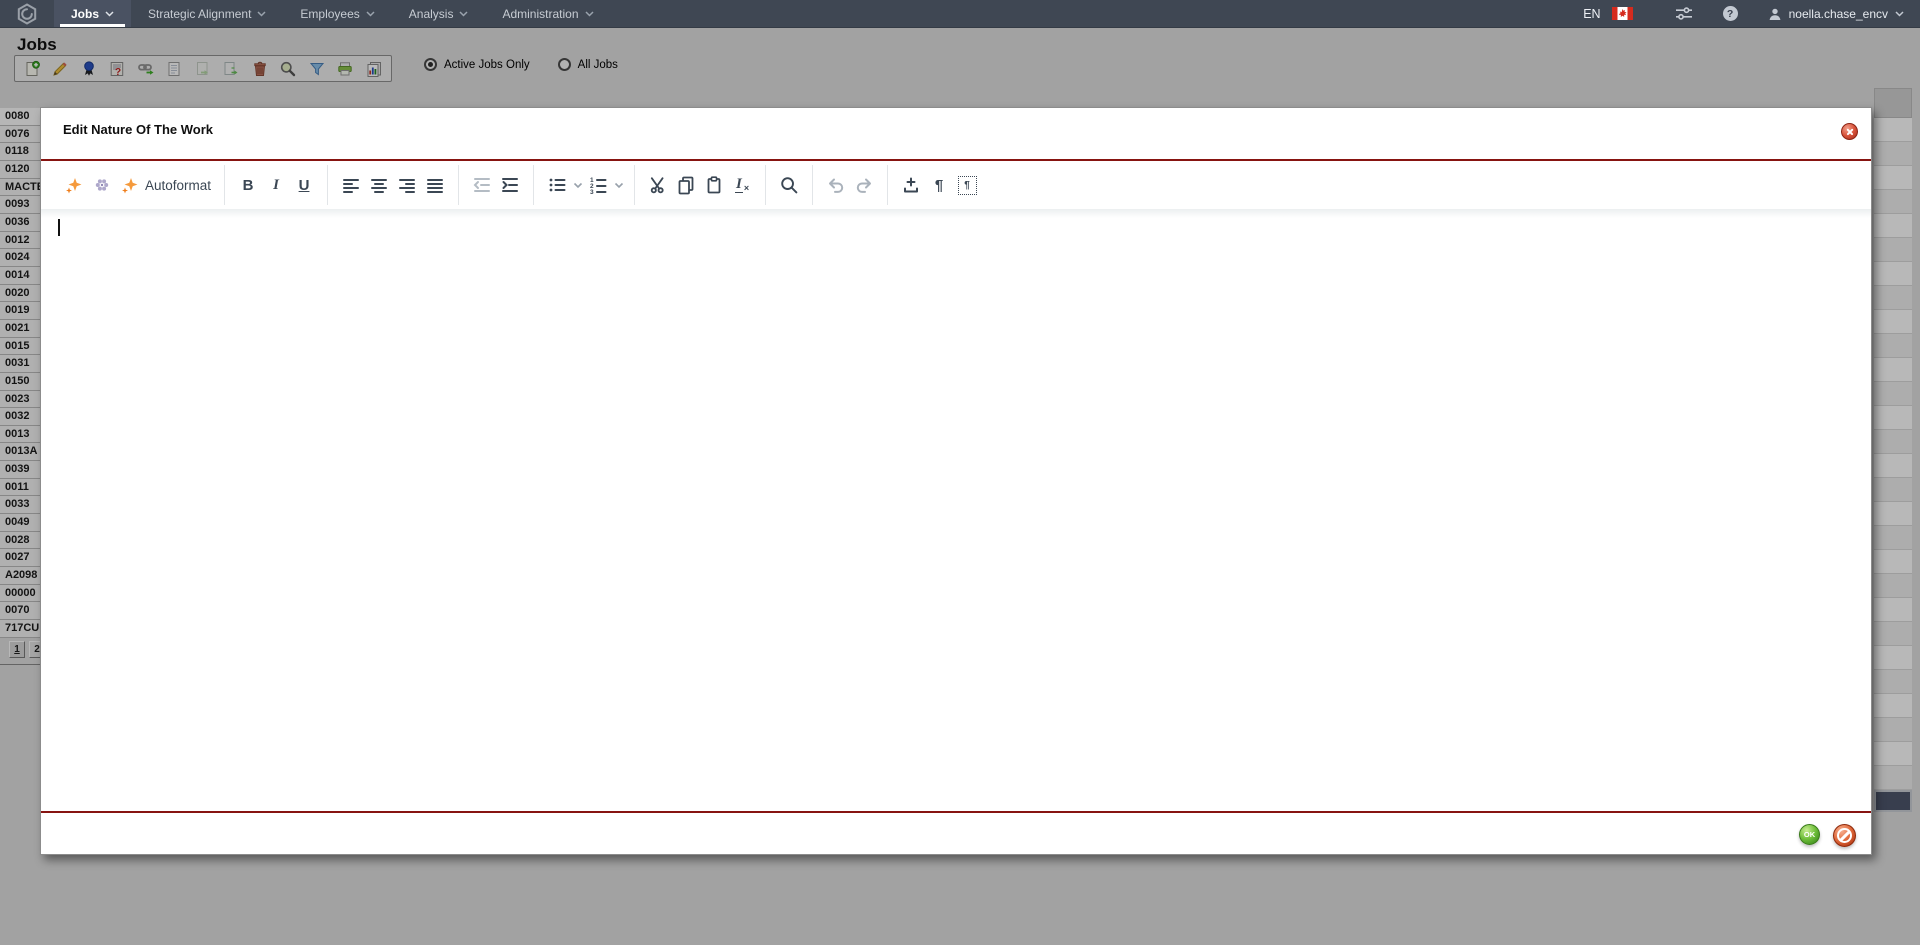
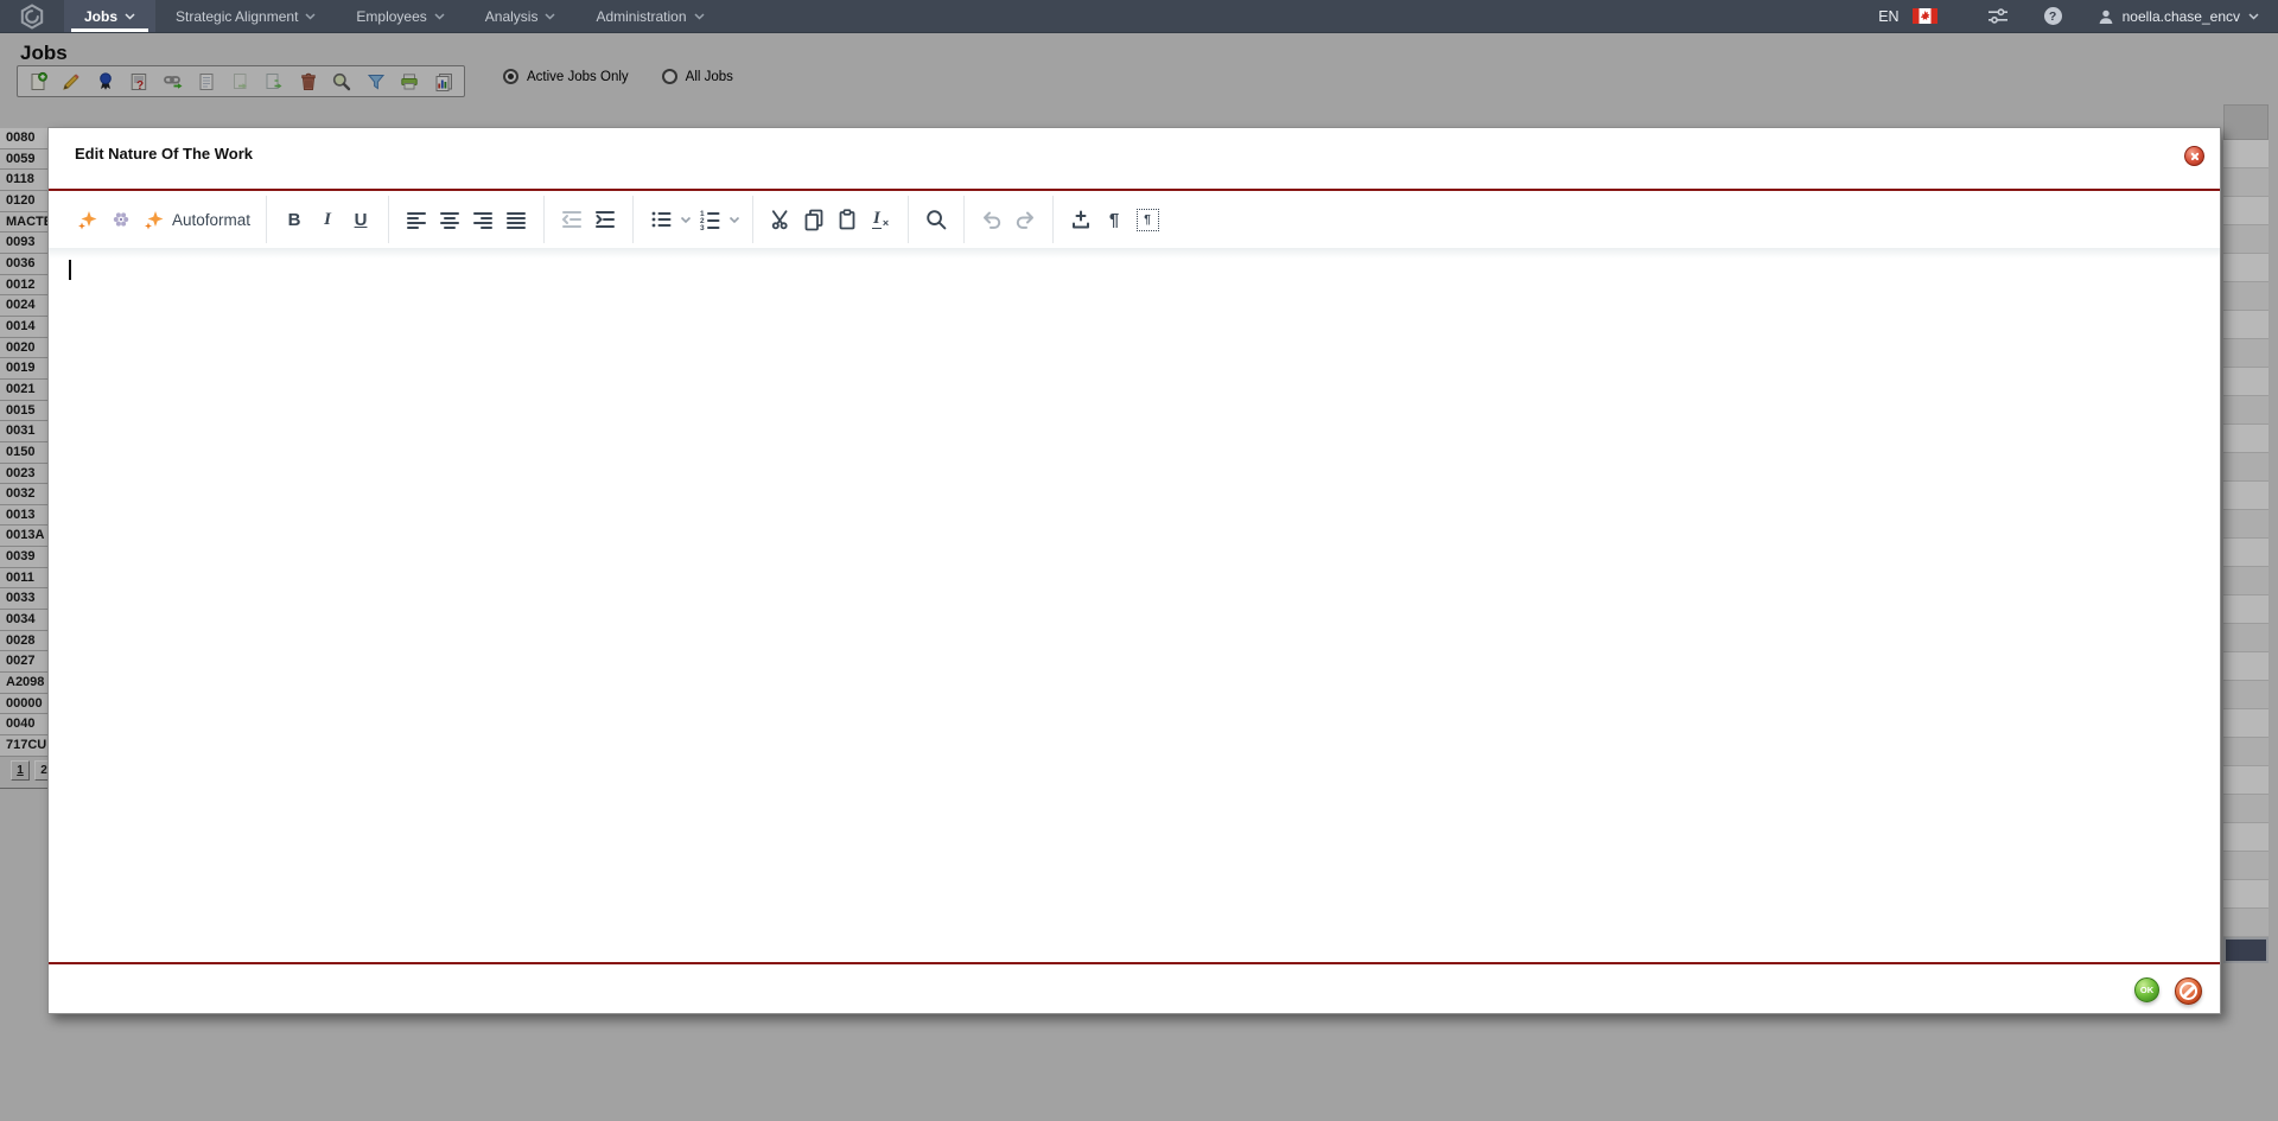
  Jobs
  Strategic Alignment
  Employees
  Analysis
  Administration
  EN
  ?
  noella.chase_encv
  Jobs
  ?
  Active Jobs Only
  All Jobs
  0080
- 0076
+ 0059
  0118
  0120
  MACT
  0093
  0036
  0012
  0024
  0014
  0020
  0019
  0021
  0015
  0031
  0150
  0023
  0032
  0013
  0013A
  0039
  0011
  0033
- 0049
+ 0034
  0028
  0027
  A2098
  00000
- 0070
+ 0040
  717CU
  1
  2
  Edit Nature Of The Work
  Autoformat
  B
  I
  U
  I
  ×
  ¶
  ¶
  OK
